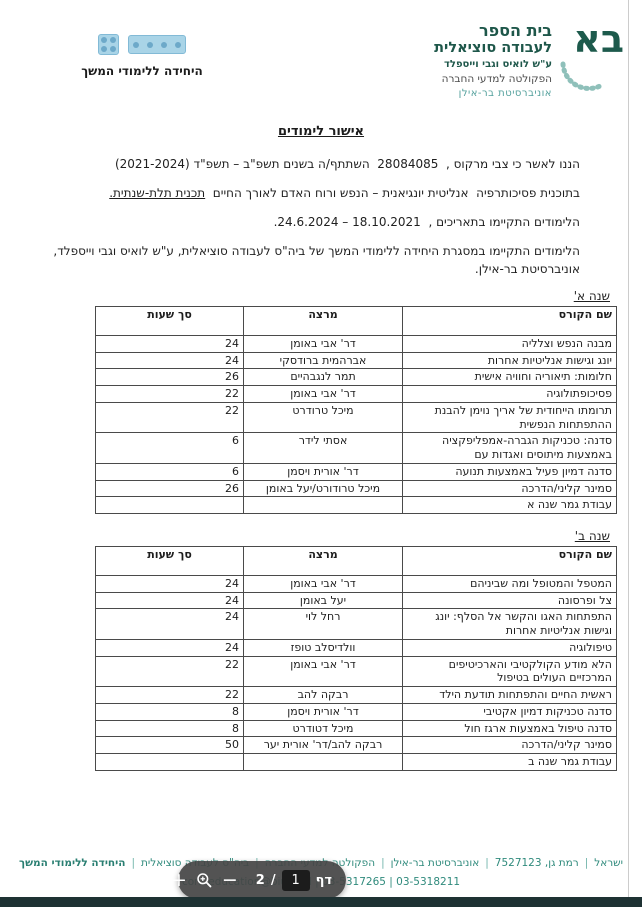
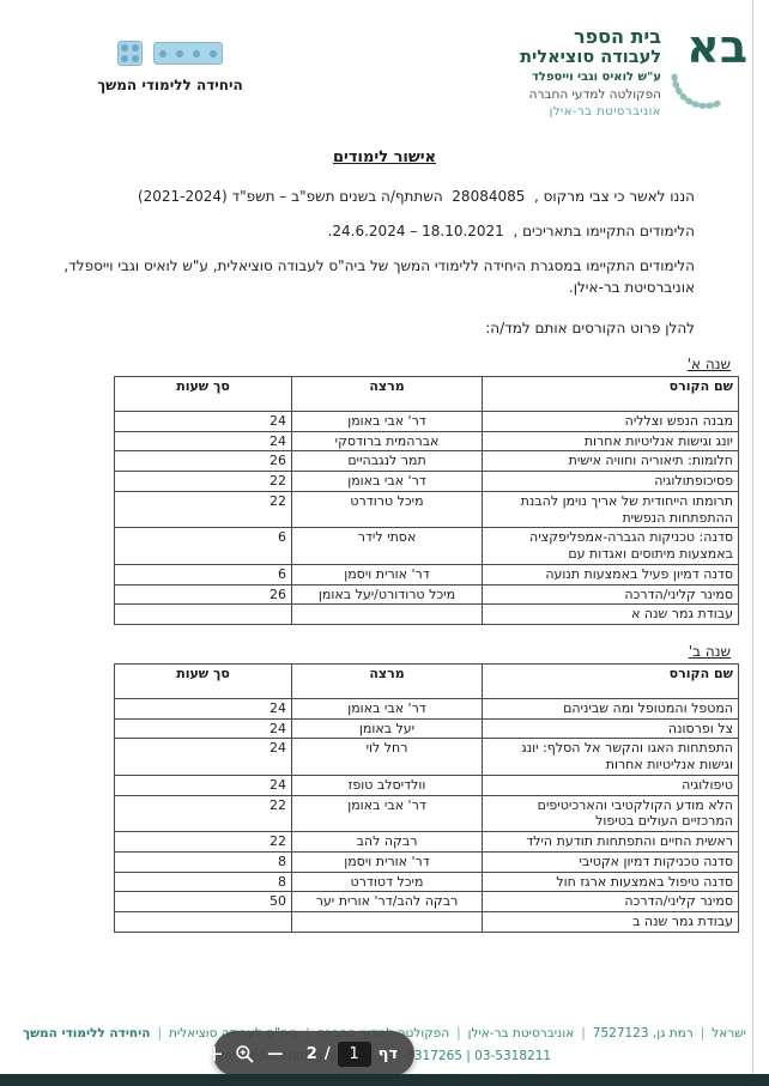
  בא
  בית הספר
  לעבודה סוציאלית
  ע"ש לואיס וגבי וייספלד
  הפקולטה למדעי החברה
  אוניברסיטת בר-אילן
  היחידה ללימודי המשך
  אישור לימודים
  הננו לאשר כי צבי מרקוס , 28084085 השתתף/ה בשנים תשפ"ב – תשפ"ד (2021-2024)
- בתוכנית פסיכותרפיה אנליטית יונגיאנית – הנפש ורוח האדם לאורך החיים תכנית תלת-שנתית.
  הלימודים התקיימו בתאריכים , 18.10.2021 – 24.6.2024.
  הלימודים התקיימו במסגרת היחידה ללימודי המשך של ביה"ס לעבודה סוציאלית, ע"ש לואיס וגבי וייספלד, אוניברסיטת בר-אילן.
+ להלן פרוט הקורסים אותם למד/ה:
  שנה א'
  שם הקורס	מרצה	סך שעות
  מבנה הנפש וצלליה	דר' אבי באומן	24
  יונג וגישות אנליטיות אחרות	אברהמית ברודסקי	24
  חלומות: תיאוריה וחוויה אישית	תמר לנגבהיים	26
  פסיכופתולוגיה	דר' אבי באומן	22
  תרומתו הייחודית של אריך נוימן להבנת ההתפתחות הנפשית	מיכל טרודרט	22
  סדנה: טכניקות הגברה-אמפליפקציה באמצעות מיתוסים ואגדות עם	אסתי לידר	6
  סדנה דמיון פעיל באמצעות תנועה	דר' אורית ויסמן	6
  סמינר קליני/הדרכה	מיכל טרודורט/יעל באומן	26
  עבודת גמר שנה א
  שנה ב'
  שם הקורס	מרצה	סך שעות
  המטפל והמטופל ומה שביניהם	דר' אבי באומן	24
  צל ופרסונה	יעל באומן	24
  התפתחות האגו והקשר אל הסלף: יונג וגישות אנליטיות אחרות	רחל לוי	24
  טיפולוגיה	וולדיסלב טופז	24
  הלא מודע הקולקטיבי והארכיטיפים המרכזיים העולים בטיפול	דר' אבי באומן	22
  ראשית החיים והתפתחות תודעת הילד	רבקה להב	22
  סדנה טכניקות דמיון אקטיבי	דר' אורית ויסמן	8
  סדנה טיפול באמצעות ארגז חול	מיכל דטודרט	8
  סמינר קליני/הדרכה	רבקה להב/דר' אורית יער	50
  עבודת גמר שנה ב
  היחידה ללימודי המשך
  |
  |
  אוניברסיטת בר-אילן
  |
  רמת גן, 7527123
  |
  ישראל
  דף
  /
  2
  −
  +
